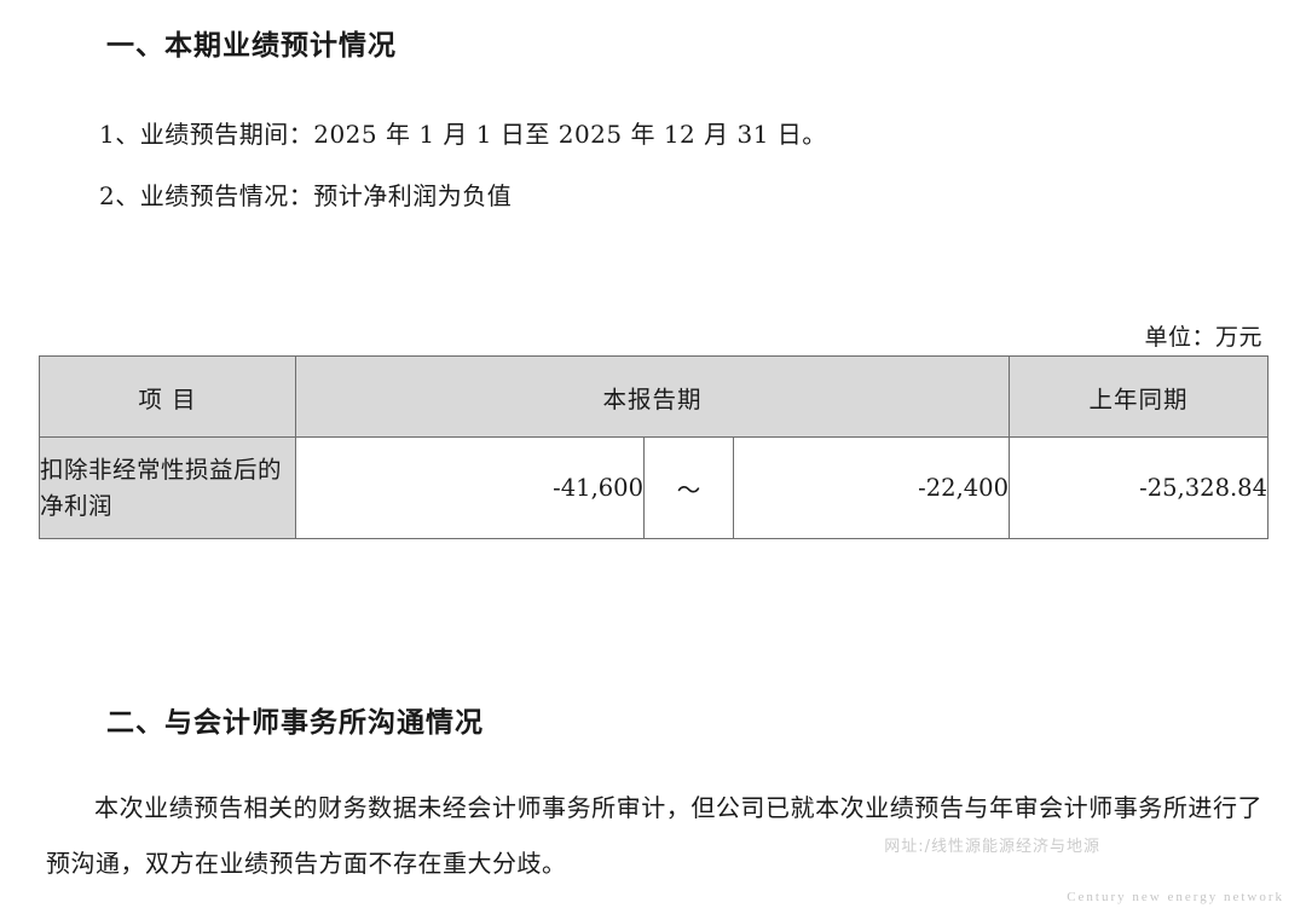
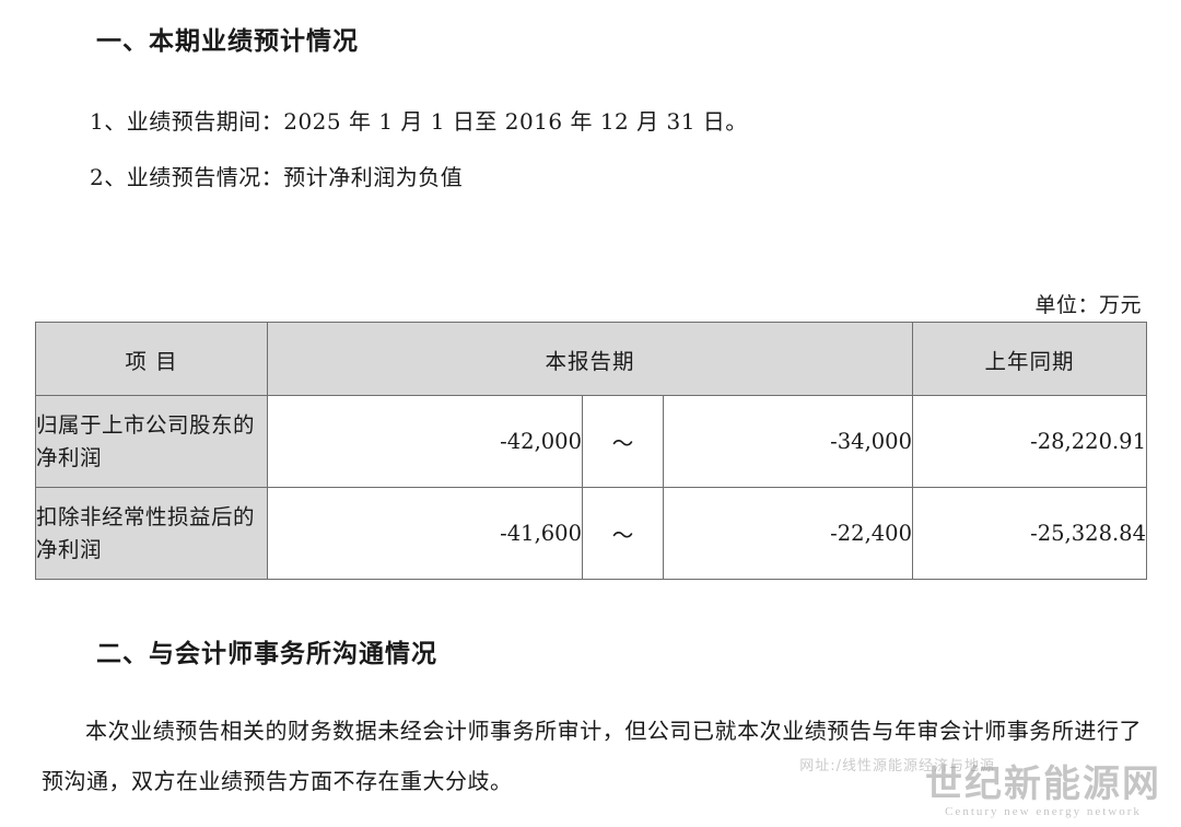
  一、本期业绩预计情况
- 1、业绩预告期间：2025 年 1 月 1 日至 2025 年 12 月 31 日。
+ 1、业绩预告期间：2025 年 1 月 1 日至 2016 年 12 月 31 日。
  2、业绩预告情况：预计净利润为负值
  单位：万元
  项 目	本报告期	上年同期
+ 归属于上市公司股东的净利润	-42,000	～	-34,000	-28,220.91
  扣除非经常性损益后的净利润	-41,600	～	-22,400	-25,328.84
  二、与会计师事务所沟通情况
  本次业绩预告相关的财务数据未经会计师事务所审计，但公司已就本次业绩预告与年审会计师事务所进行了预沟通，双方在业绩预告方面不存在重大分歧。
  网址:/线性源能源经济与地源
+ 世纪新能源网
  Century new energy network
